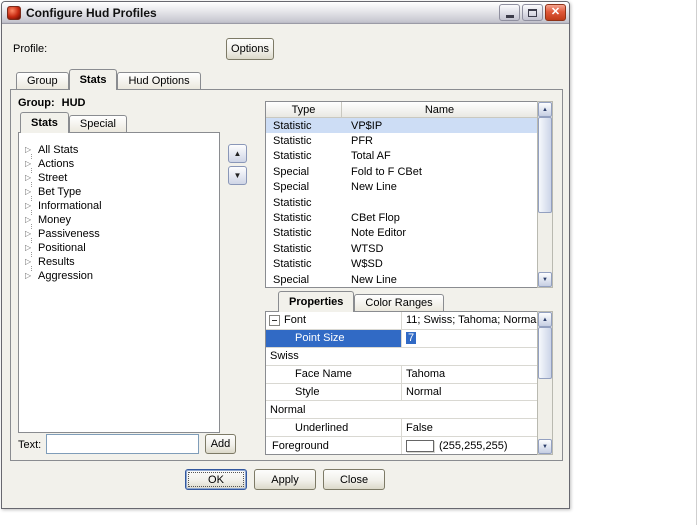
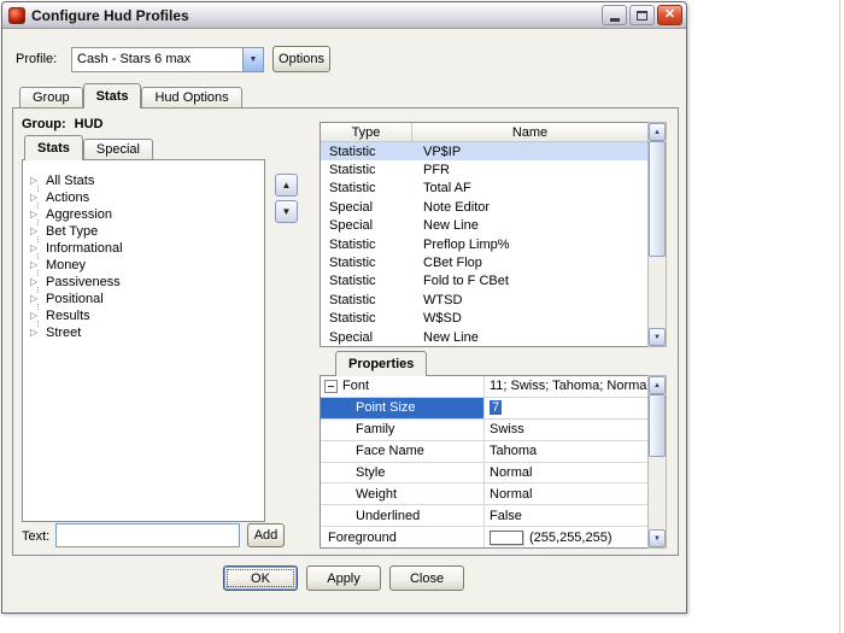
  Configure Hud Profiles
  ✕
  Profile:
+ Cash - Stars 6 max
  Options
  Group
  Stats
  Hud Options
  Group: HUD
  Stats
  Special
  ▷
  All Stats
  ▷
  Actions
  ▷
- Street
+ Aggression
  ▷
  Bet Type
  ▷
  Informational
  ▷
  Money
  ▷
  Passiveness
  ▷
  Positional
  ▷
  Results
  ▷
- Aggression
+ Street
  ▲
  ▼
  Type
  Name
  Statistic
  VP$IP
  Statistic
  PFR
  Statistic
  Total AF
  Special
- Fold to F CBet
+ Note Editor
  Special
  New Line
  Statistic
+ Preflop Limp%
  Statistic
  CBet Flop
  Statistic
- Note Editor
+ Fold to F CBet
  Statistic
  WTSD
  Statistic
  W$SD
  Special
  New Line
  Properties
- Color Ranges
  Font
  11; Swiss; Tahoma; Norma
  Point Size
  7
+ Family
  Swiss
  Face Name
  Tahoma
  Style
  Normal
+ Weight
  Normal
  Underlined
  False
  Foreground
  (255,255,255)
  Text:
  Add
  OK
  Apply
  Close
